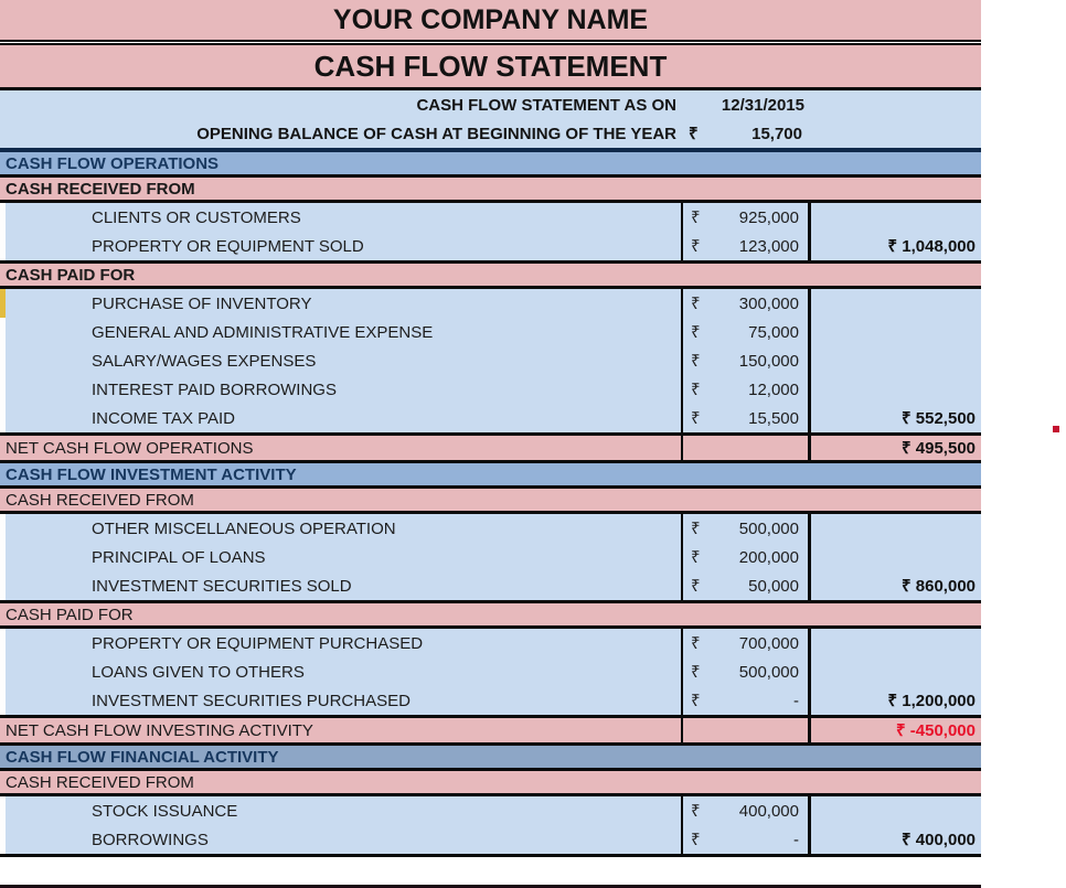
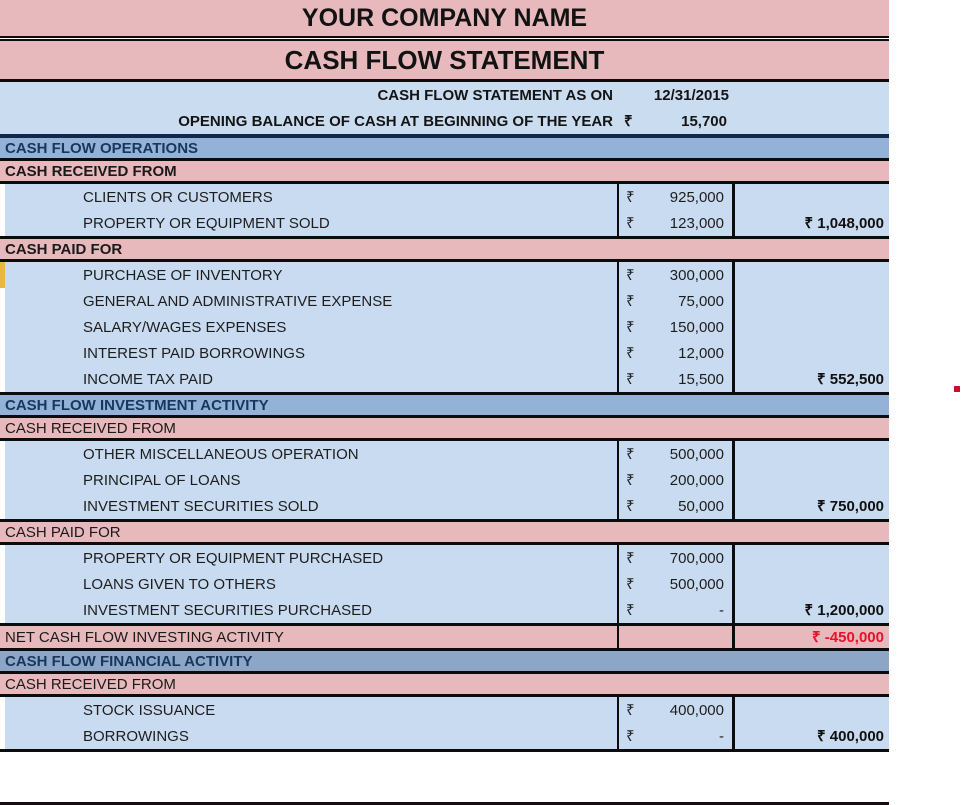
  YOUR COMPANY NAME
  CASH FLOW STATEMENT
  CASH FLOW STATEMENT AS ON
  12/31/2015
  OPENING BALANCE OF CASH AT BEGINNING OF THE YEAR
  ₹
  15,700
  CASH FLOW OPERATIONS
  CASH RECEIVED FROM
  CLIENTS OR CUSTOMERS
  ₹
  925,000
  PROPERTY OR EQUIPMENT SOLD
  ₹
  123,000
  ₹ 1,048,000
  CASH PAID FOR
  PURCHASE OF INVENTORY
  ₹
  300,000
  GENERAL AND ADMINISTRATIVE EXPENSE
  ₹
  75,000
  SALARY/WAGES EXPENSES
  ₹
  150,000
  INTEREST PAID BORROWINGS
  ₹
  12,000
  INCOME TAX PAID
  ₹
  15,500
  ₹ 552,500
- NET CASH FLOW OPERATIONS
- ₹ 495,500
  CASH FLOW INVESTMENT ACTIVITY
  CASH RECEIVED FROM
  OTHER MISCELLANEOUS OPERATION
  ₹
  500,000
  PRINCIPAL OF LOANS
  ₹
  200,000
  INVESTMENT SECURITIES SOLD
  ₹
  50,000
- ₹ 860,000
+ ₹ 750,000
  CASH PAID FOR
  PROPERTY OR EQUIPMENT PURCHASED
  ₹
  700,000
  LOANS GIVEN TO OTHERS
  ₹
  500,000
  INVESTMENT SECURITIES PURCHASED
  ₹
  -
  ₹ 1,200,000
  NET CASH FLOW INVESTING ACTIVITY
  ₹ -450,000
  CASH FLOW FINANCIAL ACTIVITY
  CASH RECEIVED FROM
  STOCK ISSUANCE
  ₹
  400,000
  BORROWINGS
  ₹
  -
  ₹ 400,000
